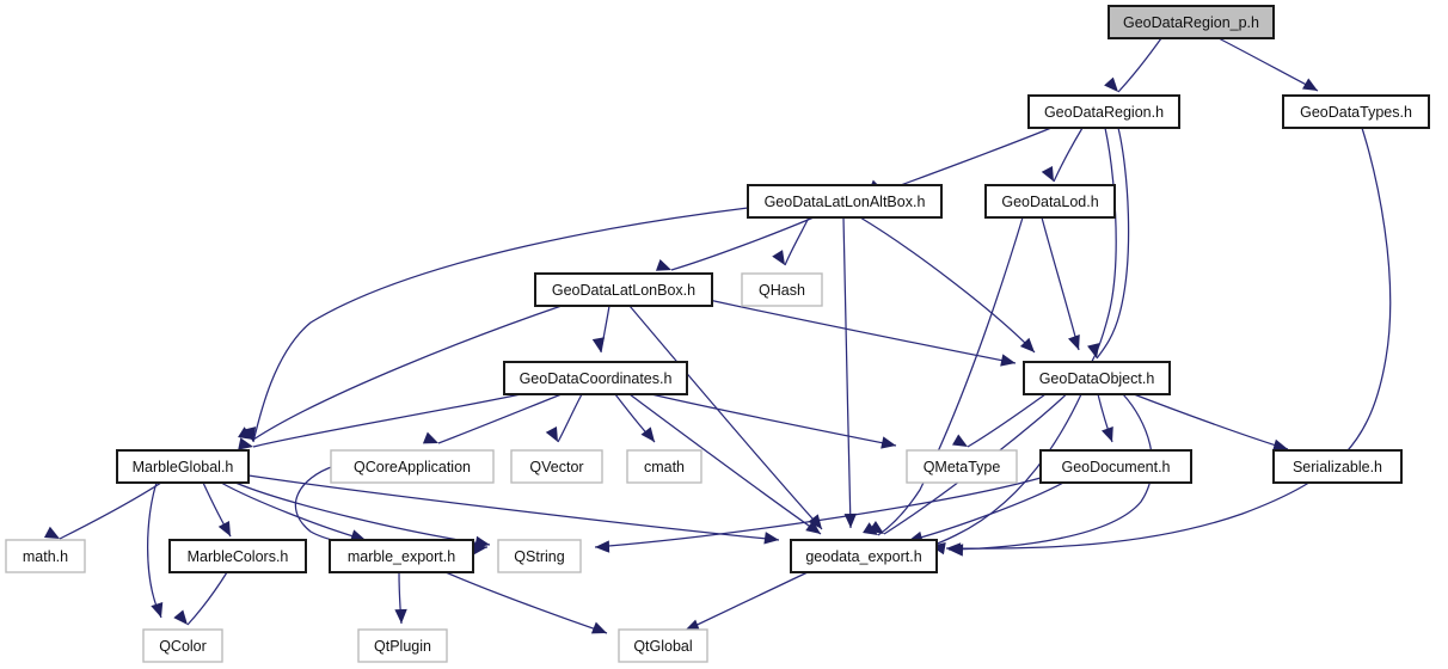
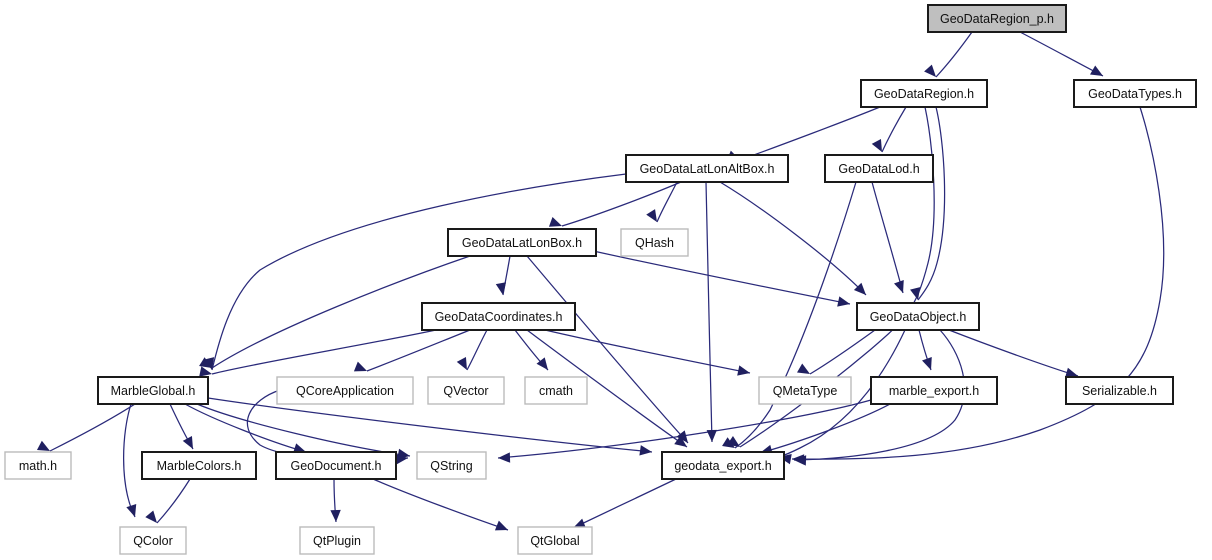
  GeoDataRegion_p.h
  GeoDataRegion.h
  GeoDataTypes.h
  GeoDataLatLonAltBox.h
  GeoDataLod.h
  GeoDataLatLonBox.h
  QHash
  GeoDataCoordinates.h
  GeoDataObject.h
  MarbleGlobal.h
  QCoreApplication
  QVector
  cmath
  QMetaType
- GeoDocument.h
+ marble_export.h
  Serializable.h
  math.h
  MarbleColors.h
- marble_export.h
+ GeoDocument.h
  QString
  geodata_export.h
  QColor
  QtPlugin
  QtGlobal
